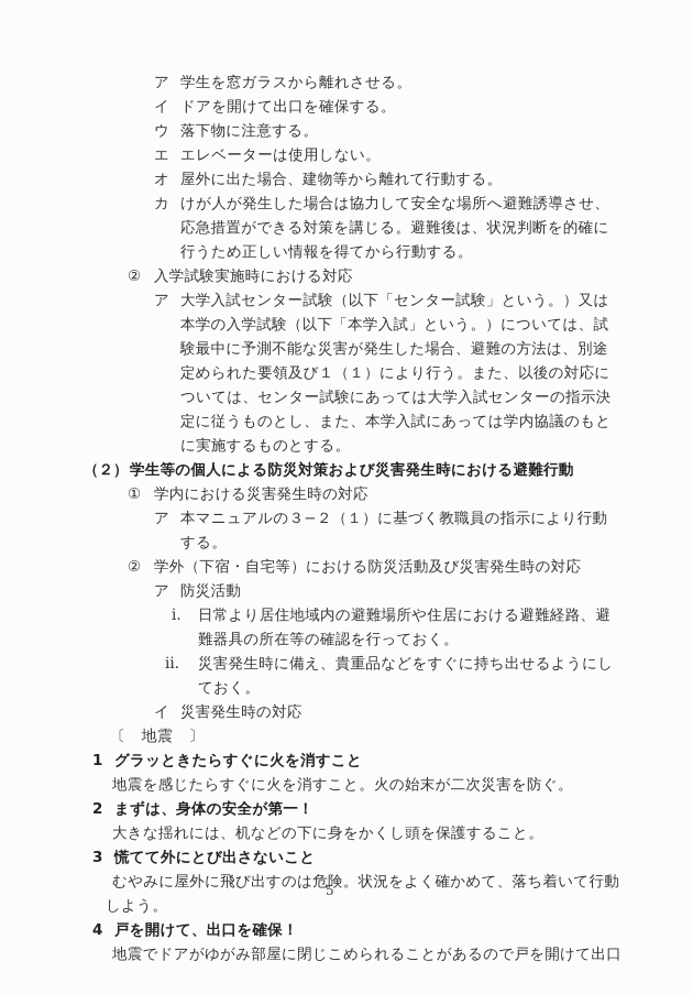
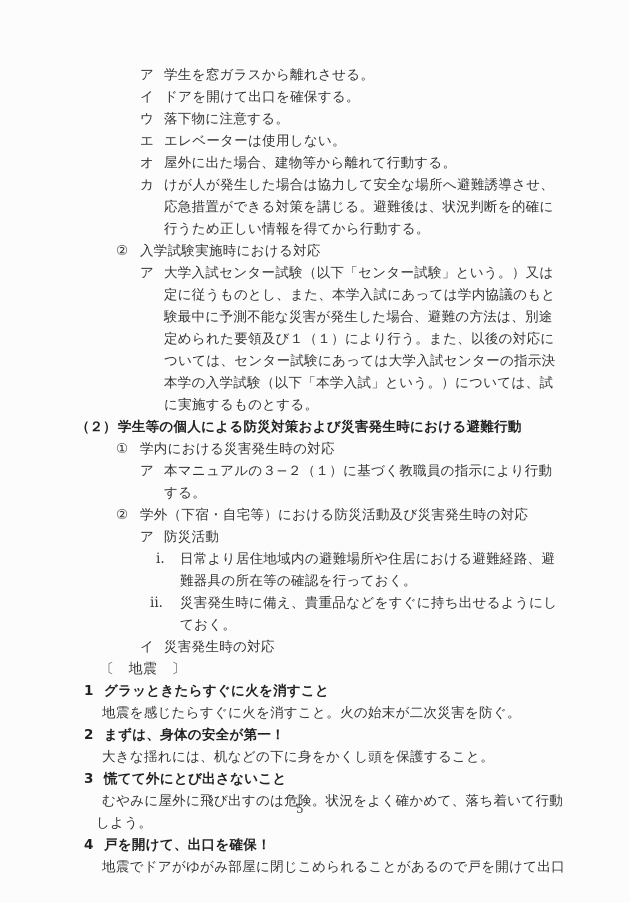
  ア
  学生を窓ガラスから離れさせる。
  イ
  ドアを開けて出口を確保する。
  ウ
  落下物に注意する。
  エ
  エレベーターは使用しない。
  オ
  屋外に出た場合、建物等から離れて行動する。
  カ
  けが人が発生した場合は協力して安全な場所へ避難誘導させ、
  応急措置ができる対策を講じる。避難後は、状況判断を的確に
  行うため正しい情報を得てから行動する。
  ②
  入学試験実施時における対応
  ア
  大学入試センター試験（以下「センター試験」という。）又は
- 本学の入学試験（以下「本学入試」という。）については、試
+ 定に従うものとし、また、本学入試にあっては学内協議のもと
  験最中に予測不能な災害が発生した場合、避難の方法は、別途
  定められた要領及び１（１）により行う。また、以後の対応に
  ついては、センター試験にあっては大学入試センターの指示決
- 定に従うものとし、また、本学入試にあっては学内協議のもと
+ 本学の入学試験（以下「本学入試」という。）については、試
  に実施するものとする。
  （２）
  学生等の個人による防災対策および災害発生時における避難行動
  ①
  学内における災害発生時の対応
  ア
  本マニュアルの３−２（１）に基づく教職員の指示により行動
  する。
  ②
  学外（下宿・自宅等）における防災活動及び災害発生時の対応
  ア
  防災活動
  i.
  日常より居住地域内の避難場所や住居における避難経路、避
  難器具の所在等の確認を行っておく。
  ii.
  災害発生時に備え、貴重品などをすぐに持ち出せるようにし
  ておく。
  イ
  災害発生時の対応
  〔 地震 〕
  1
  グラッときたらすぐに火を消すこと
  地震を感じたらすぐに火を消すこと。火の始末が二次災害を防ぐ。
  2
  まずは、身体の安全が第一！
  大きな揺れには、机などの下に身をかくし頭を保護すること。
  3
  慌てて外にとび出さないこと
  むやみに屋外に飛び出すのは危険。状況をよく確かめて、落ち着いて行動
  しよう。
  4
  戸を開けて、出口を確保！
  地震でドアがゆがみ部屋に閉じこめられることがあるので戸を開けて出口
  5
